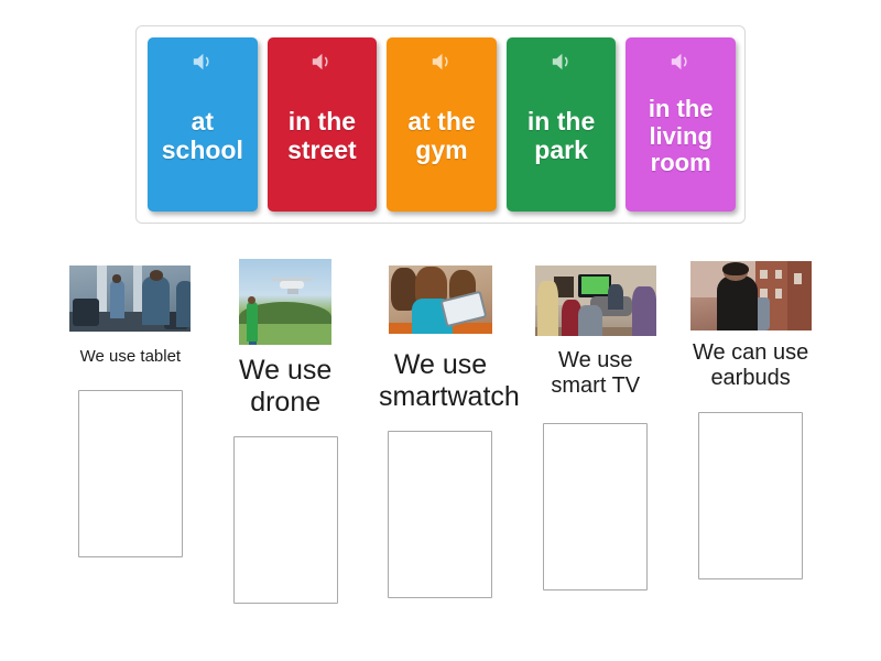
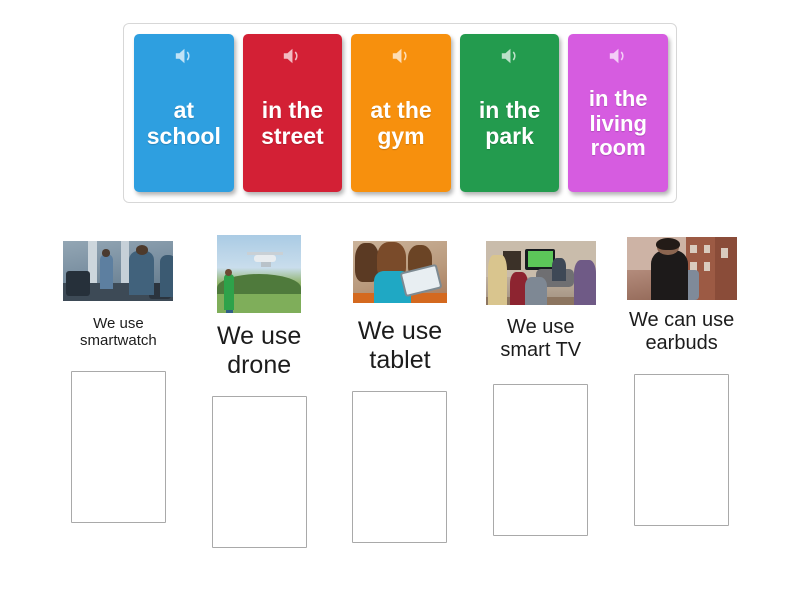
  at school
  in the street
  at the gym
  in the park
  in the living room
- We use tablet
+ We use smartwatch
  We use drone
- We use smartwatch
+ We use tablet
  We use smart TV
  We can use earbuds
